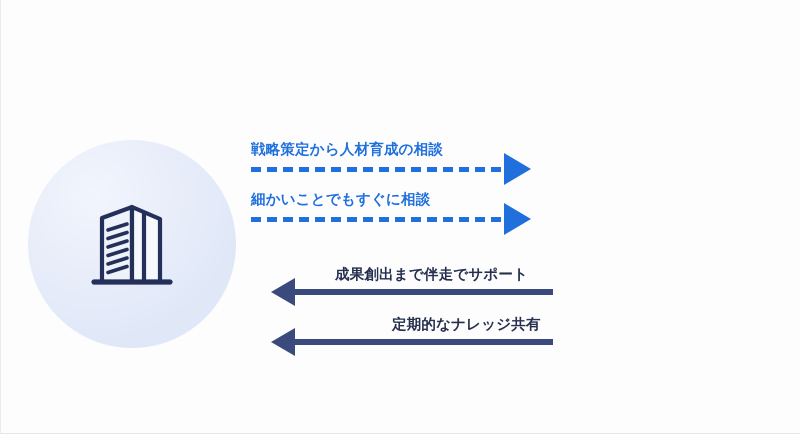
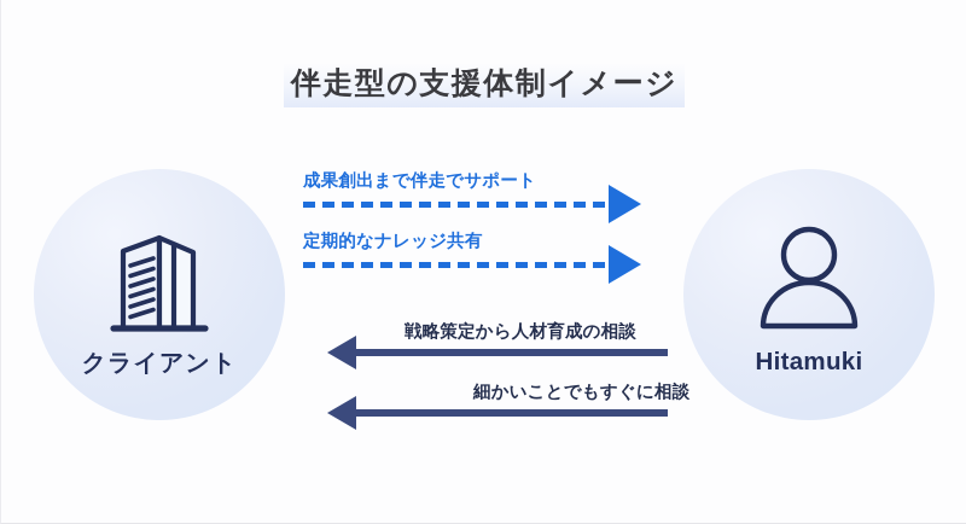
+ 伴走型の支援体制イメージ
+ クライアント
+ Hitamuki
- 戦略策定から人材育成の相談
+ 成果創出まで伴走でサポート
- 細かいことでもすぐに相談
+ 定期的なナレッジ共有
- 成果創出まで伴走でサポート
+ 戦略策定から人材育成の相談
- 定期的なナレッジ共有
+ 細かいことでもすぐに相談
